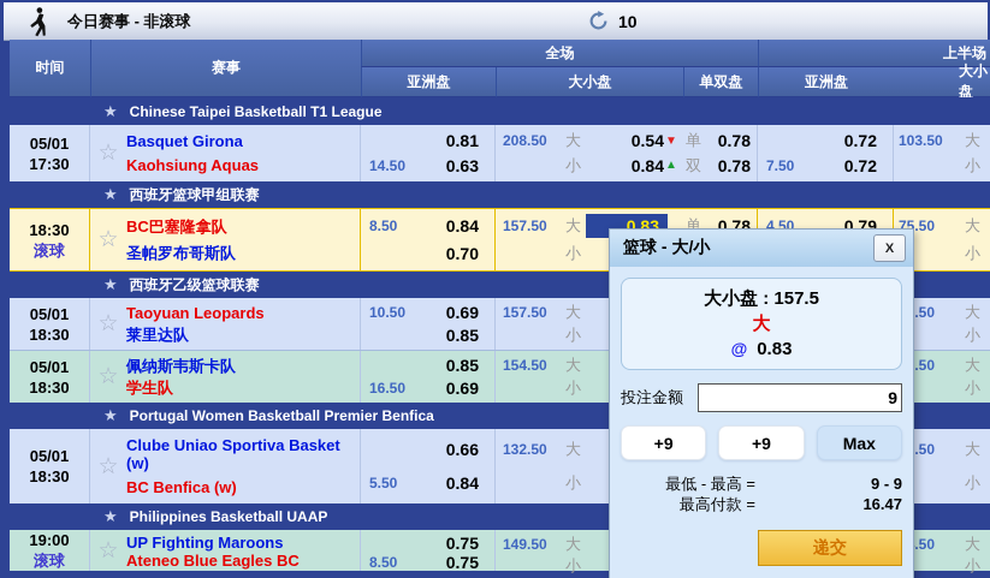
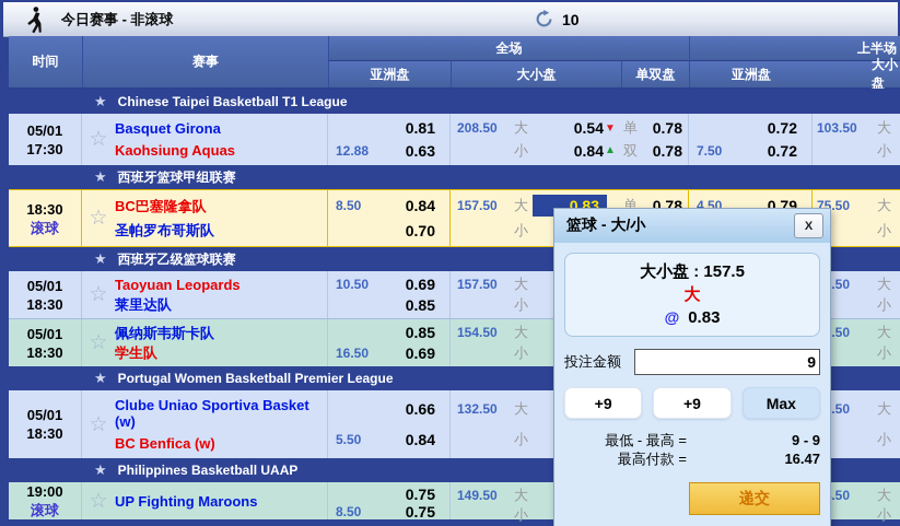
  今日赛事 - 非滚球
  10
  时间
  赛事
  全场
  上半场
  亚洲盘
  大小盘
  单双盘
  亚洲盘
  大小盘
  ★
  Chinese Taipei Basketball T1 League
  05/01
  17:30
  ☆
  Basquet Girona
  Kaohsiung Aquas
  0.81
- 14.50
+ 12.88
  0.63
  208.50
  大
  0.54
  ▼
  小
  0.84
  ▲
  单
  0.78
  双
  0.78
  0.72
  7.50
  0.72
  103.50
  大
  小
  ★
  西班牙篮球甲组联赛
  18:30
  滚球
  ☆
  BC巴塞隆拿队
  圣帕罗布哥斯队
  8.50
  0.84
  0.70
  157.50
  大
  0.83
  小
  单
  0.78
  4.50
  0.79
  75.50
  大
  小
  ★
  西班牙乙级篮球联赛
  05/01
  18:30
  ☆
  Taoyuan Leopards
  莱里达队
  10.50
  0.69
  0.85
  157.50
  大
  小
  大
  小
  05/01
  18:30
  ☆
  佩纳斯韦斯卡队
  学生队
  0.85
  16.50
  0.69
  154.50
  大
  小
  大
  小
  ★
- Portugal Women Basketball Premier Benfica
+ Portugal Women Basketball Premier League
  05/01
  18:30
  ☆
  Clube Uniao Sportiva Basket (w)
  BC Benfica (w)
  0.66
  5.50
  0.84
  132.50
  大
  小
  大
  小
  ★
  Philippines Basketball UAAP
  19:00
  滚球
  ☆
  UP Fighting Maroons
- Ateneo Blue Eagles BC
  0.75
  8.50
  0.75
  149.50
  大
  小
  大
  小
  篮球 - 大/小
  X
  大小盘 : 157.5
  大
  @ 0.83
  投注金额
  9
  +9
  +9
  Max
  最低 - 最高 =
  9 - 9
  最高付款 =
  16.47
  递交
